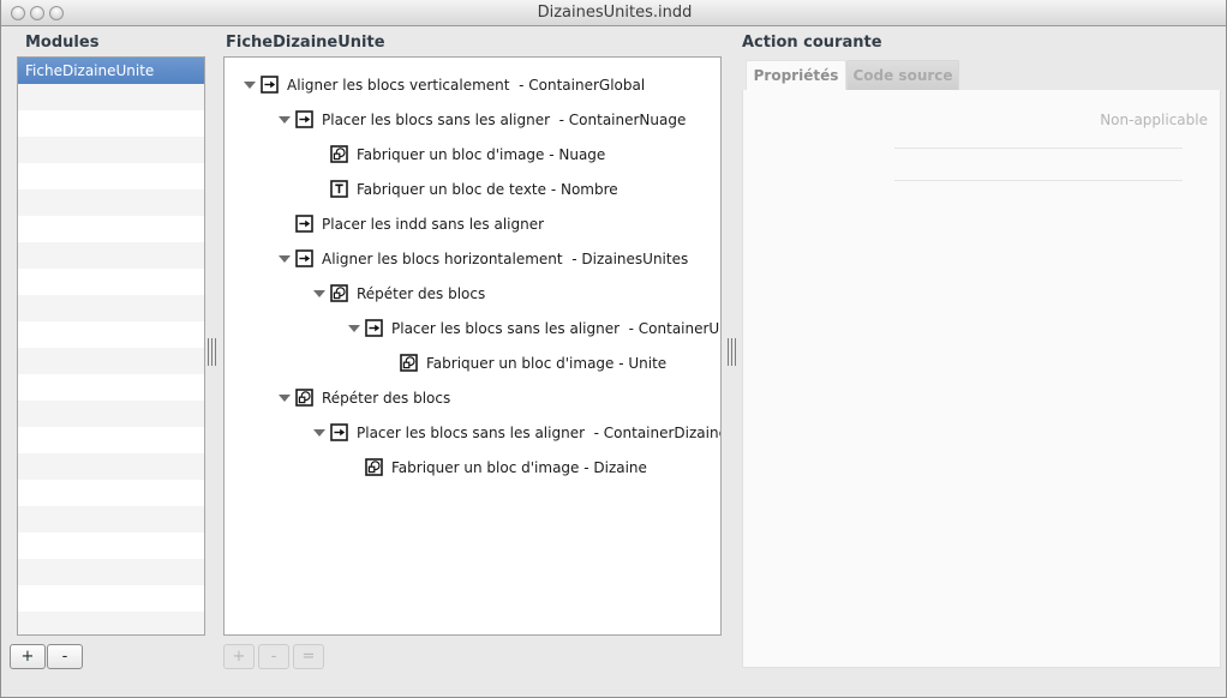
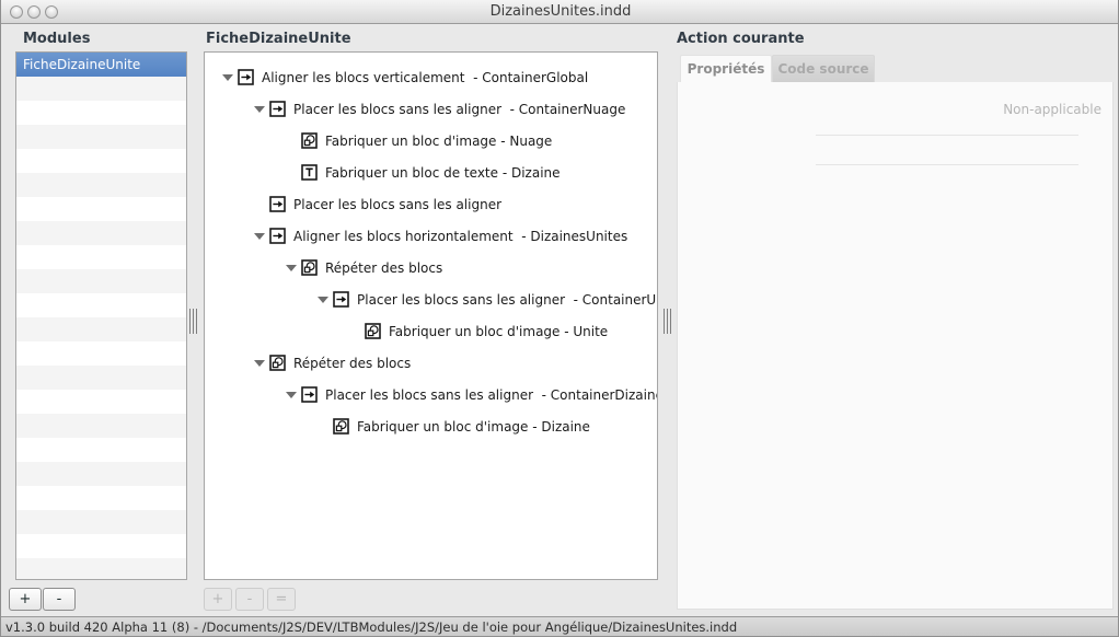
  DizainesUnites.indd
  Modules
  FicheDizaineUnite
  Action courante
  FicheDizaineUnite
  +
  -
  Aligner les blocs verticalement - ContainerGlobal
  Placer les blocs sans les aligner - ContainerNuage
  Fabriquer un bloc d'image - Nuage
- Fabriquer un bloc de texte - Nombre
+ Fabriquer un bloc de texte - Dizaine
- Placer les indd sans les aligner
+ Placer les blocs sans les aligner
  Aligner les blocs horizontalement - DizainesUnites
  Répéter des blocs
  Placer les blocs sans les aligner - ContainerU
  Fabriquer un bloc d'image - Unite
  Répéter des blocs
  Placer les blocs sans les aligner - ContainerDizain
  Fabriquer un bloc d'image - Dizaine
  +
  -
  =
  Propriétés
  Code source
  Non-applicable
+ v1.3.0 build 420 Alpha 11 (8) - /Documents/J2S/DEV/LTBModules/J2S/Jeu de l'oie pour Angélique/DizainesUnites.indd
